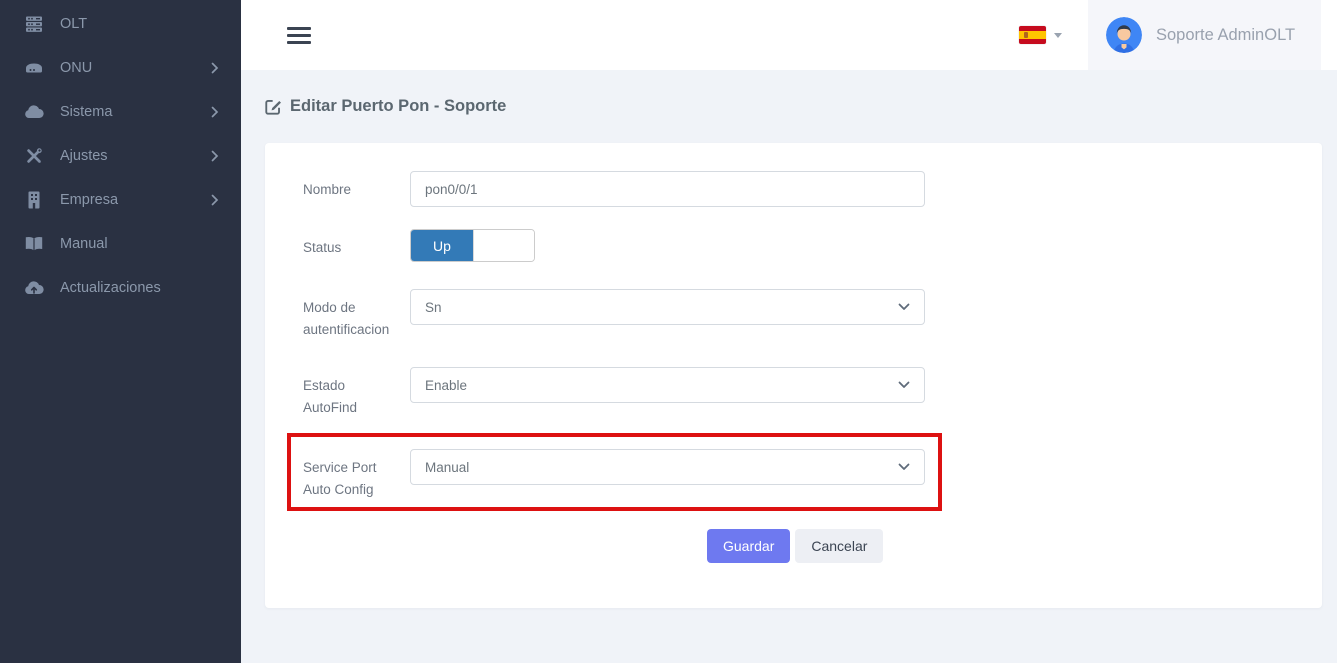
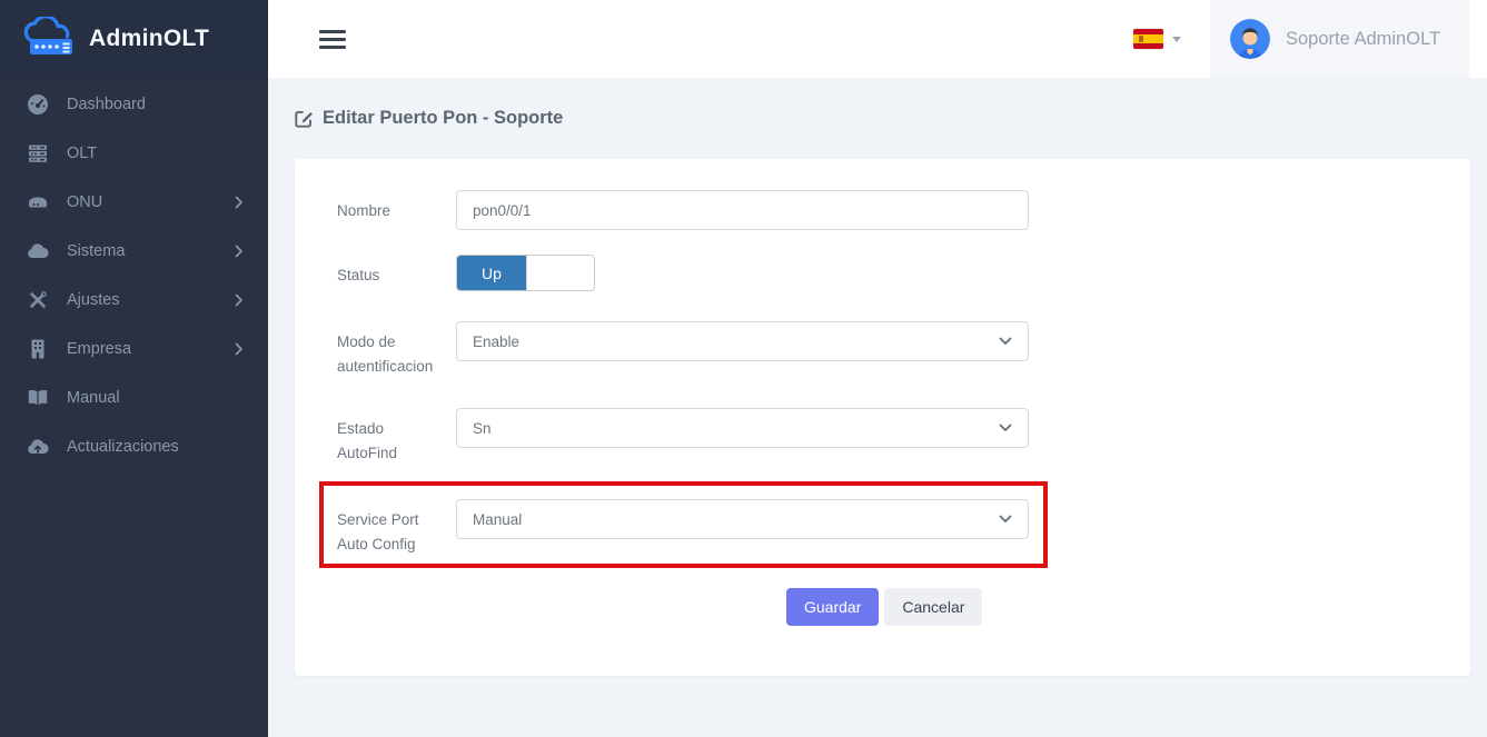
+ AdminOLT
+ Dashboard
  OLT
  ONU
  Sistema
  Ajustes
  Empresa
  Manual
  Actualizaciones
  Soporte AdminOLT
  Editar Puerto Pon - Soporte
  Nombre
  pon0/0/1
  Status
  Up
  Modo de autentificacion
- Sn
+ Enable
  Estado AutoFind
- Enable
+ Sn
  Service Port Auto Config
  Manual
  Guardar
  Cancelar
